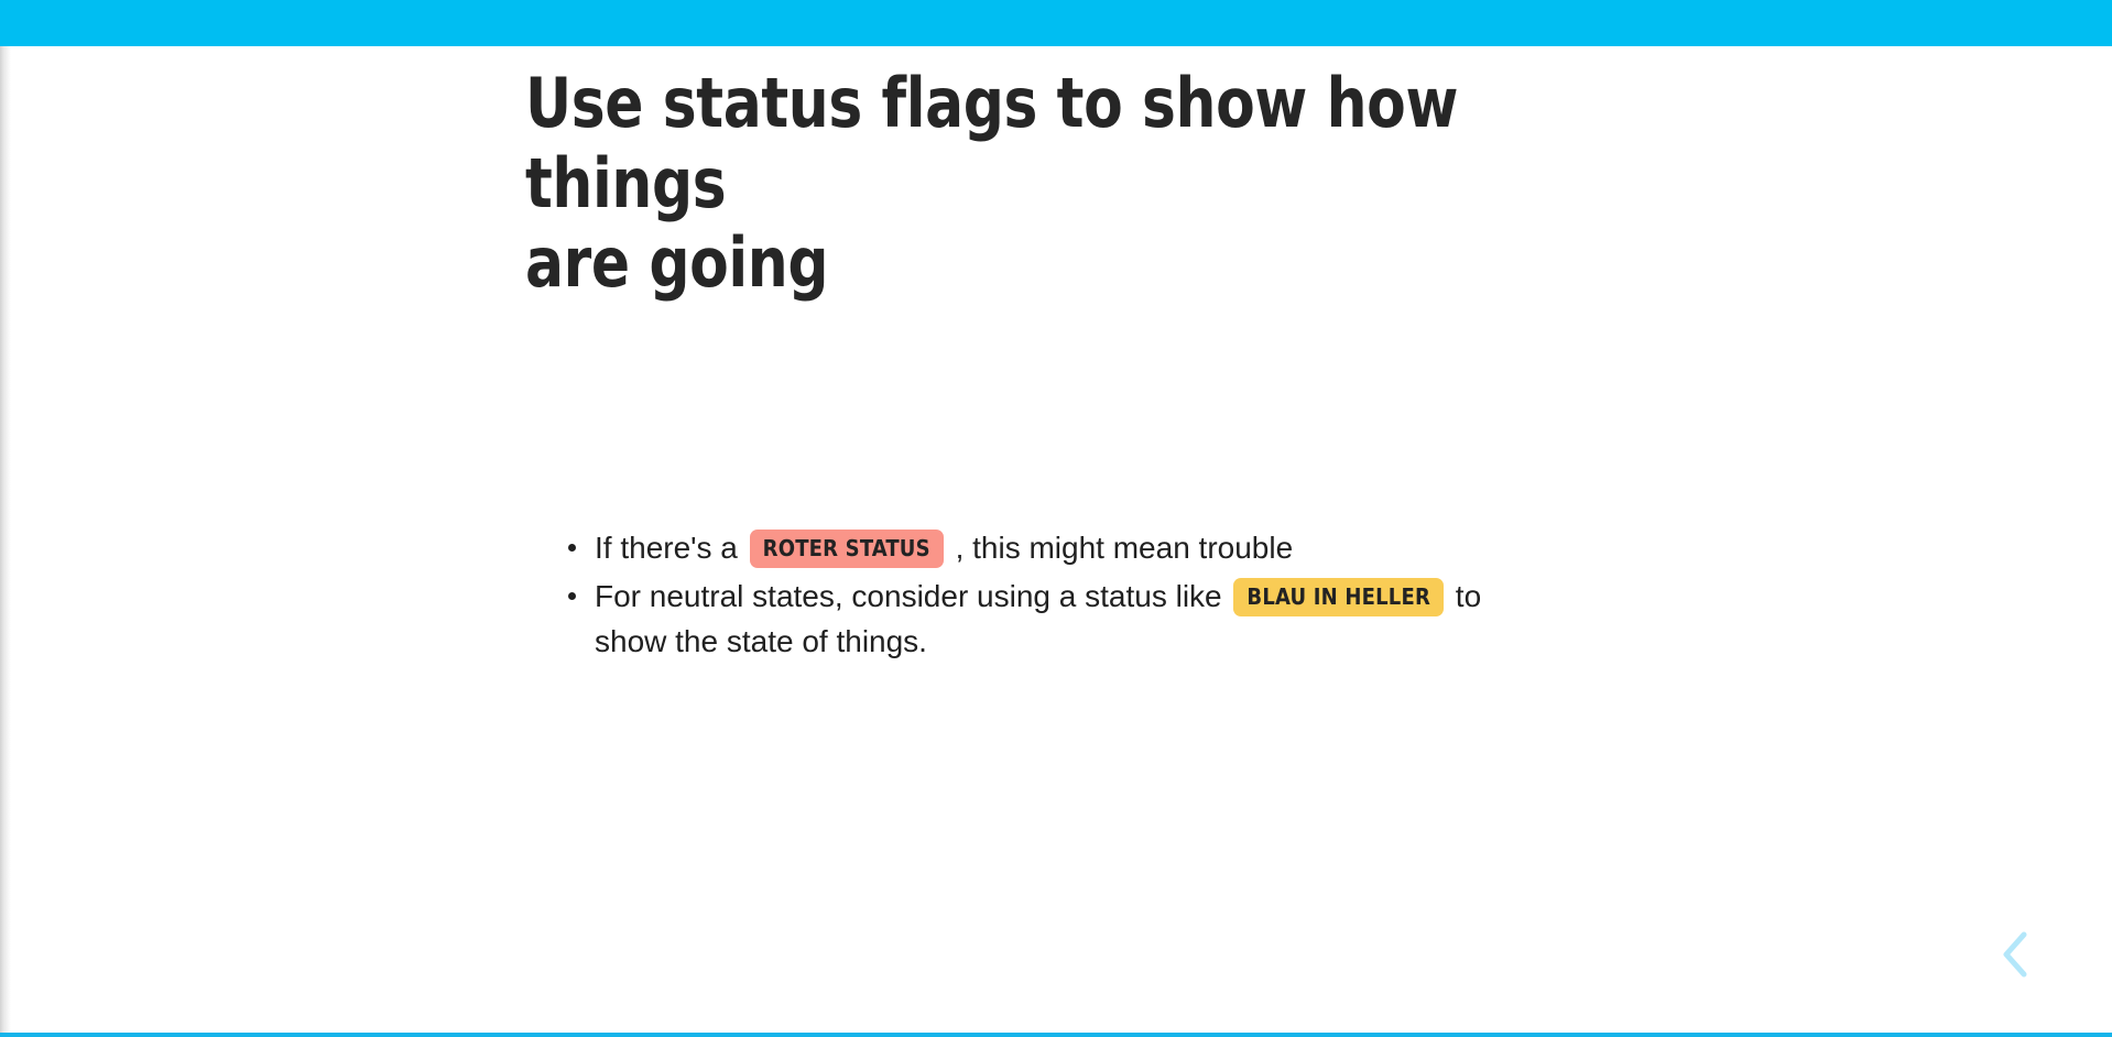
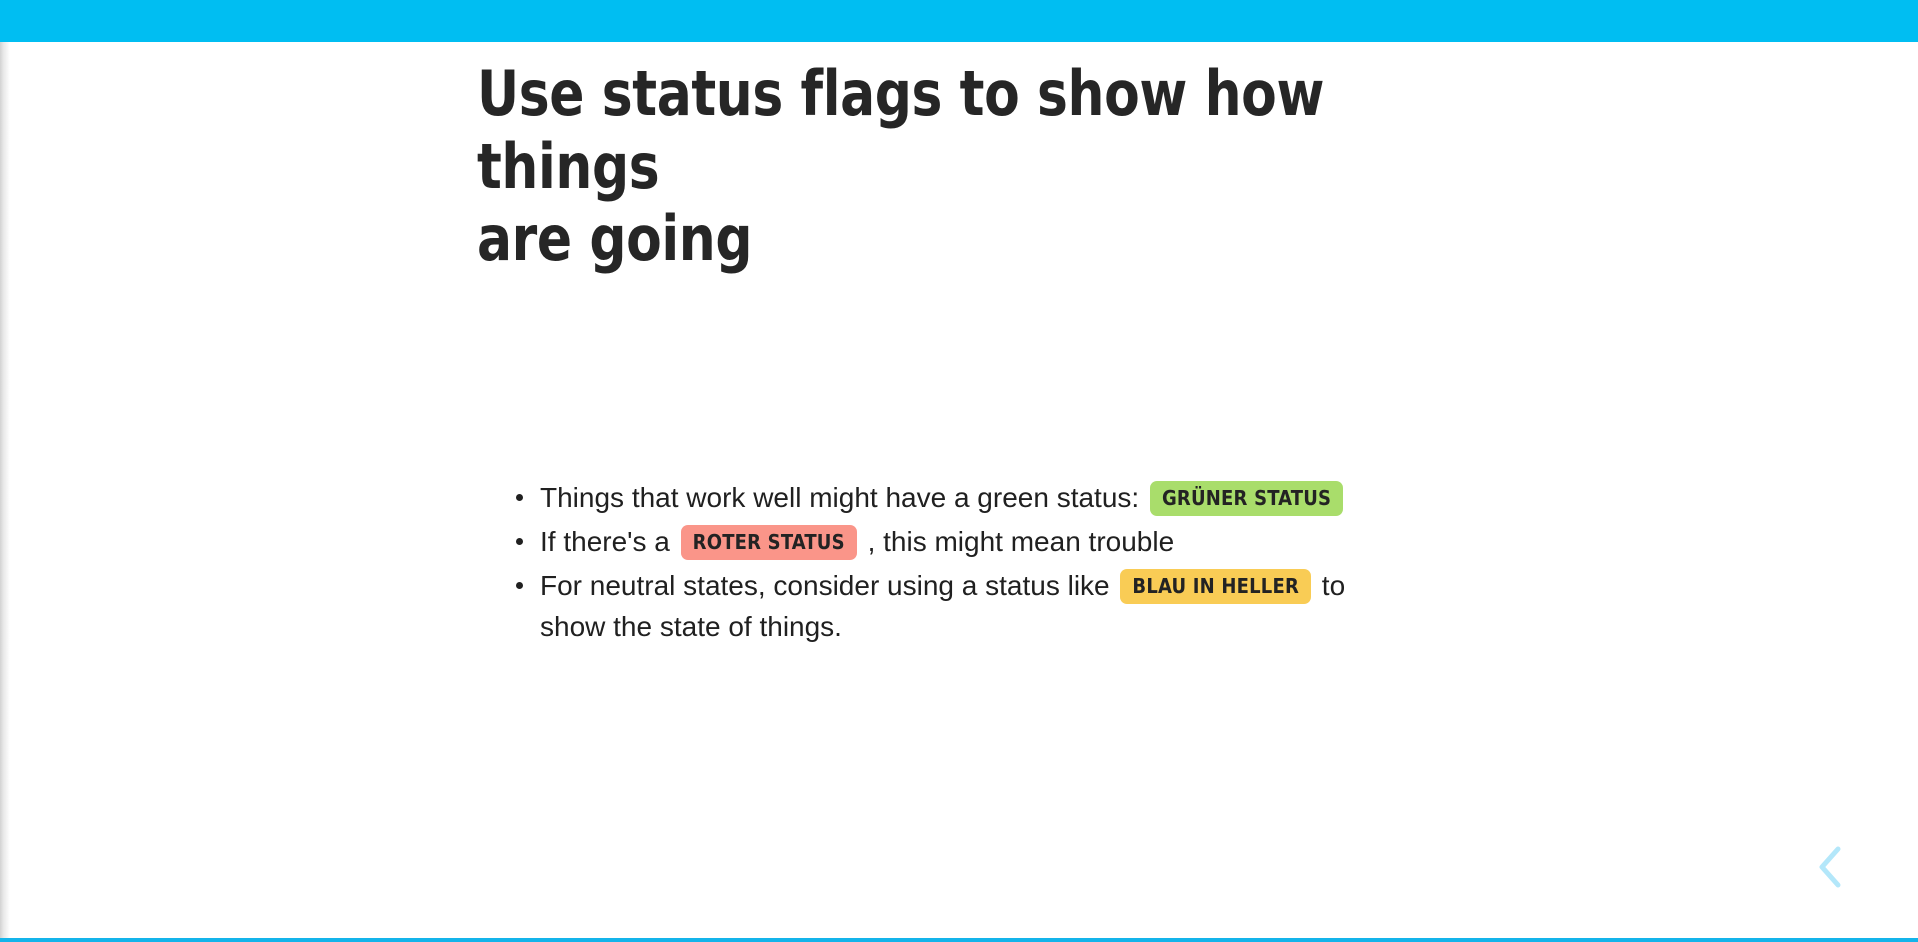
  Use status flags to show how things
  are going
+ Things that work well might have a green status: GRÜNER STATUS
  If there's a ROTER STATUS , this might mean trouble
  For neutral states, consider using a status like BLAU IN HELLER to show the state of things.
